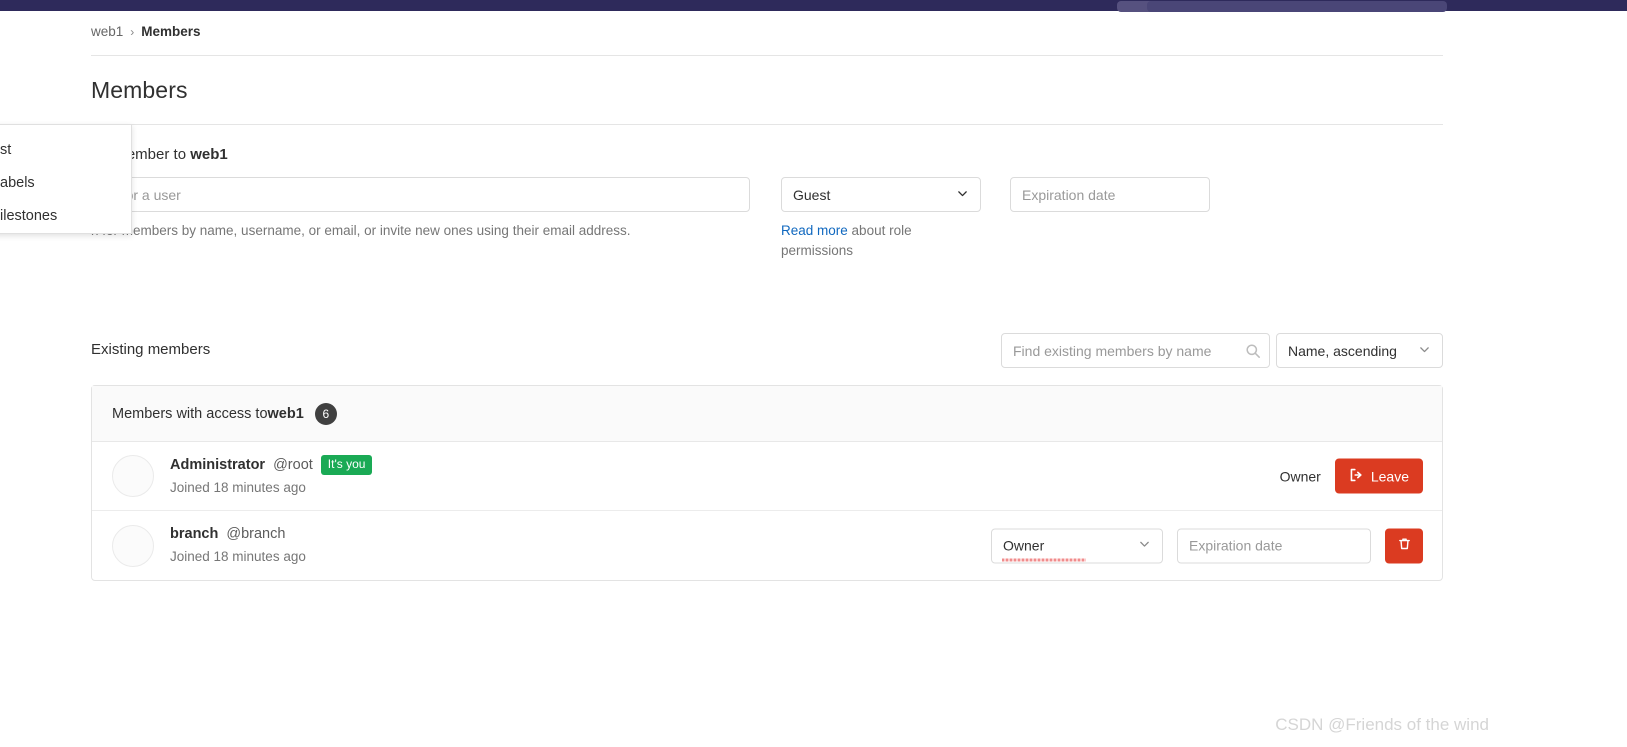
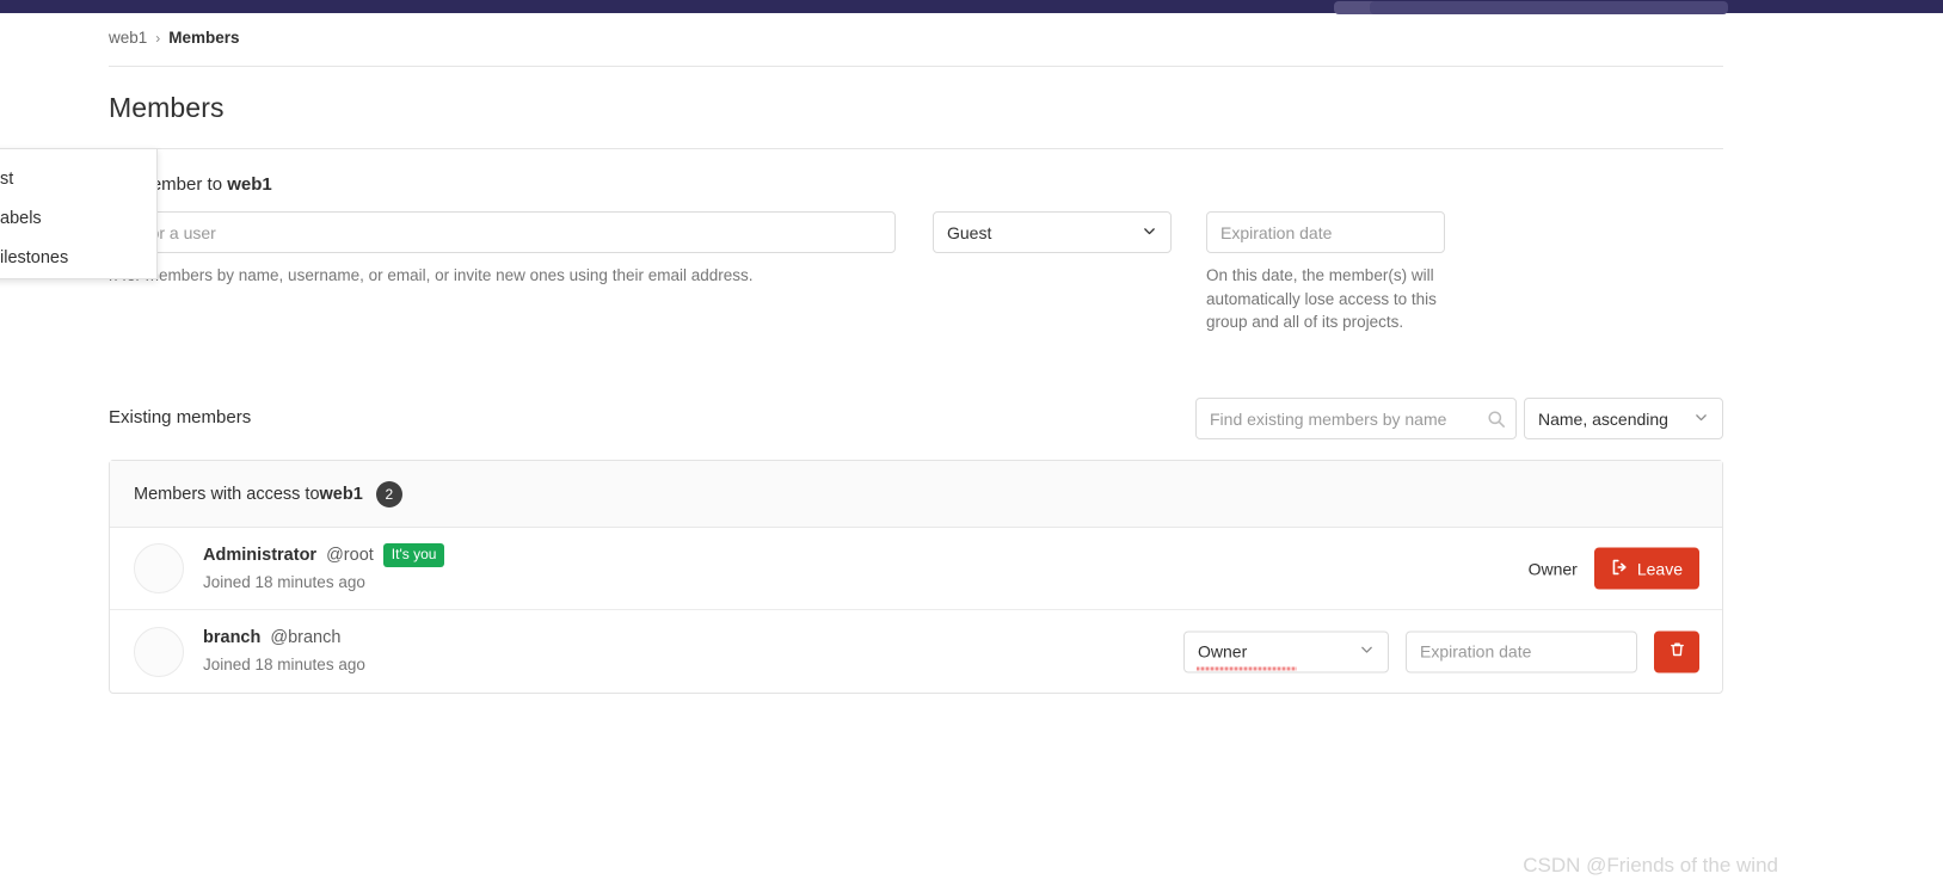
  web1
  ›
  Members
  Members
  mber to web1
  embers by name, username, or email, or invite new ones using their email address.
  Guest
- Read more about role permissions
  Expiration date
+ On this date, the member(s) will automatically lose access to this group and all of its projects.
  st
  abels
  ilestones
  Existing members
  Find existing members by name
  Name, ascending
  Members with access to
  web1
- 6
+ 2
  Administrator
  @root
  It's you
  Joined 18 minutes ago
  Owner
  Leave
  branch
  @branch
  Joined 18 minutes ago
  Owner
  Expiration date
  CSDN @Friends of the wind
